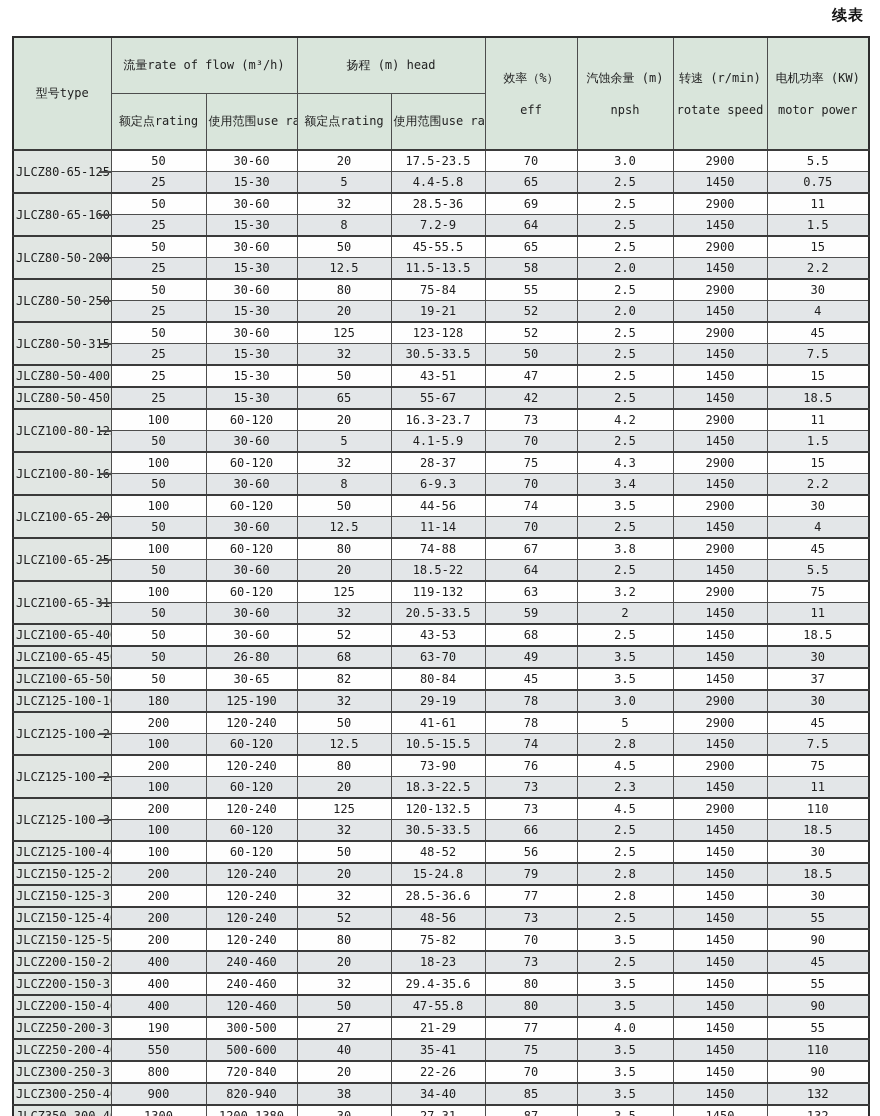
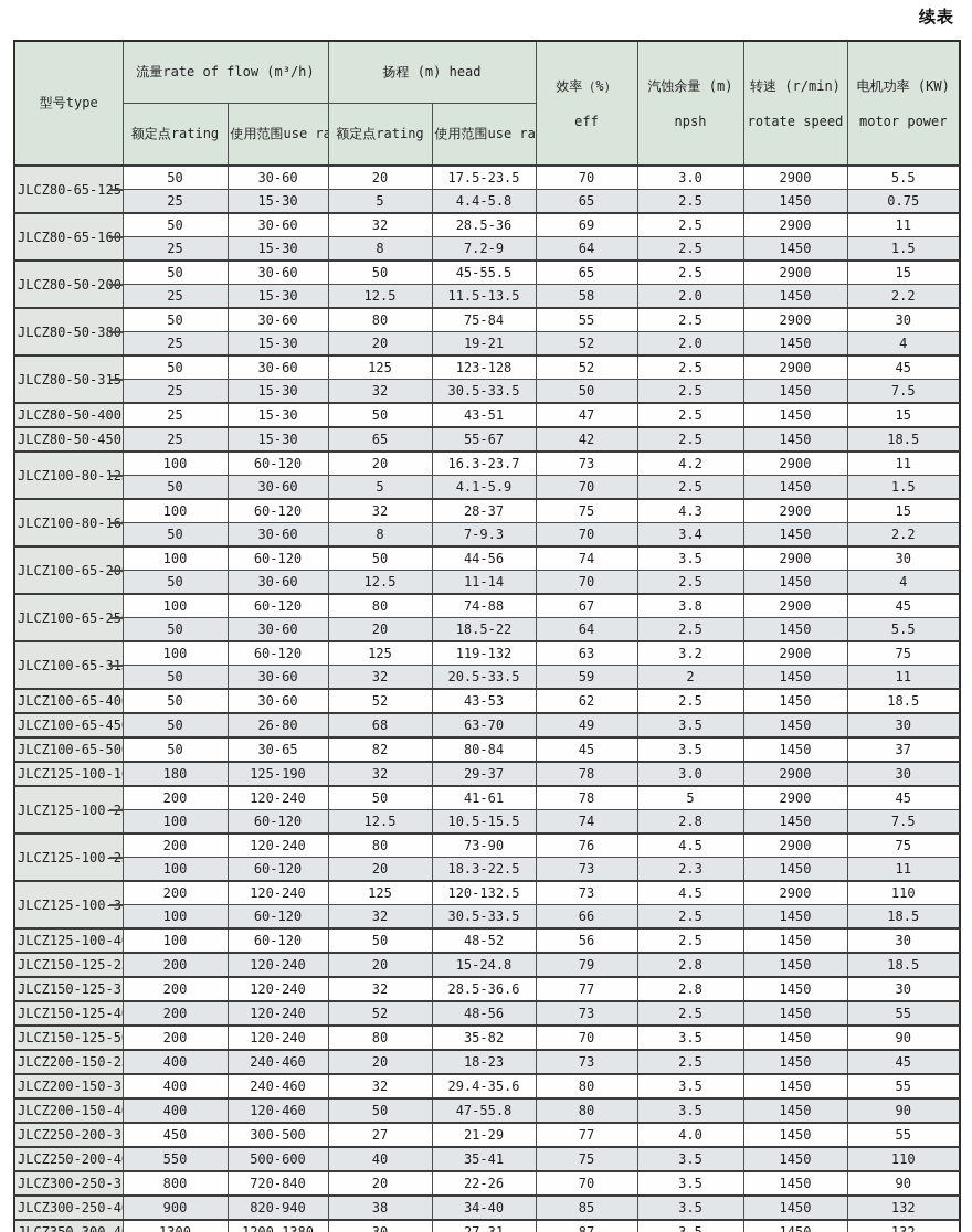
  续表
  型号type	流量rate of flow (m³/h)	扬程 (m) head	效率（%） eff	汽蚀余量 (m) npsh	转速 (r/min) rotate speed	电机功率 (KW) motor power
  额定点rating	使用范围use ra	额定点rating	使用范围use ra
  JLCZ80-65-125	50	30-60	20	17.5-23.5	70	3.0	2900	5.5
  25	15-30	5	4.4-5.8	65	2.5	1450	0.75
  JLCZ80-65-160	50	30-60	32	28.5-36	69	2.5	2900	11
  25	15-30	8	7.2-9	64	2.5	1450	1.5
  JLCZ80-50-200	50	30-60	50	45-55.5	65	2.5	2900	15
  25	15-30	12.5	11.5-13.5	58	2.0	1450	2.2
- JLCZ80-50-250	50	30-60	80	75-84	55	2.5	2900	30
+ JLCZ80-50-380	50	30-60	80	75-84	55	2.5	2900	30
  25	15-30	20	19-21	52	2.0	1450	4
  JLCZ80-50-315	50	30-60	125	123-128	52	2.5	2900	45
  25	15-30	32	30.5-33.5	50	2.5	1450	7.5
  JLCZ80-50-400	25	15-30	50	43-51	47	2.5	1450	15
  JLCZ80-50-450	25	15-30	65	55-67	42	2.5	1450	18.5
  JLCZ100-80-12	100	60-120	20	16.3-23.7	73	4.2	2900	11
  50	30-60	5	4.1-5.9	70	2.5	1450	1.5
  JLCZ100-80-16	100	60-120	32	28-37	75	4.3	2900	15
- 50	30-60	8	6-9.3	70	3.4	1450	2.2
+ 50	30-60	8	7-9.3	70	3.4	1450	2.2
  JLCZ100-65-20	100	60-120	50	44-56	74	3.5	2900	30
  50	30-60	12.5	11-14	70	2.5	1450	4
  JLCZ100-65-25	100	60-120	80	74-88	67	3.8	2900	45
  50	30-60	20	18.5-22	64	2.5	1450	5.5
  JLCZ100-65-31	100	60-120	125	119-132	63	3.2	2900	75
  50	30-60	32	20.5-33.5	59	2	1450	11
- JLCZ100-65-40	50	30-60	52	43-53	68	2.5	1450	18.5
+ JLCZ100-65-40	50	30-60	52	43-53	62	2.5	1450	18.5
  JLCZ100-65-45	50	26-80	68	63-70	49	3.5	1450	30
  JLCZ100-65-50	50	30-65	82	80-84	45	3.5	1450	37
- JLCZ125-100-1	180	125-190	32	29-19	78	3.0	2900	30
+ JLCZ125-100-1	180	125-190	32	29-37	78	3.0	2900	30
  JLCZ125-100-2	200	120-240	50	41-61	78	5	2900	45
  100	60-120	12.5	10.5-15.5	74	2.8	1450	7.5
  JLCZ125-100-2	200	120-240	80	73-90	76	4.5	2900	75
  100	60-120	20	18.3-22.5	73	2.3	1450	11
  JLCZ125-100-3	200	120-240	125	120-132.5	73	4.5	2900	110
  100	60-120	32	30.5-33.5	66	2.5	1450	18.5
  JLCZ125-100-4	100	60-120	50	48-52	56	2.5	1450	30
  JLCZ150-125-2	200	120-240	20	15-24.8	79	2.8	1450	18.5
  JLCZ150-125-3	200	120-240	32	28.5-36.6	77	2.8	1450	30
  JLCZ150-125-4	200	120-240	52	48-56	73	2.5	1450	55
- JLCZ150-125-5	200	120-240	80	75-82	70	3.5	1450	90
+ JLCZ150-125-5	200	120-240	80	35-82	70	3.5	1450	90
  JLCZ200-150-2	400	240-460	20	18-23	73	2.5	1450	45
  JLCZ200-150-3	400	240-460	32	29.4-35.6	80	3.5	1450	55
  JLCZ200-150-4	400	120-460	50	47-55.8	80	3.5	1450	90
- JLCZ250-200-3	190	300-500	27	21-29	77	4.0	1450	55
+ JLCZ250-200-3	450	300-500	27	21-29	77	4.0	1450	55
  JLCZ250-200-4	550	500-600	40	35-41	75	3.5	1450	110
  JLCZ300-250-3	800	720-840	20	22-26	70	3.5	1450	90
  JLCZ300-250-4	900	820-940	38	34-40	85	3.5	1450	132
